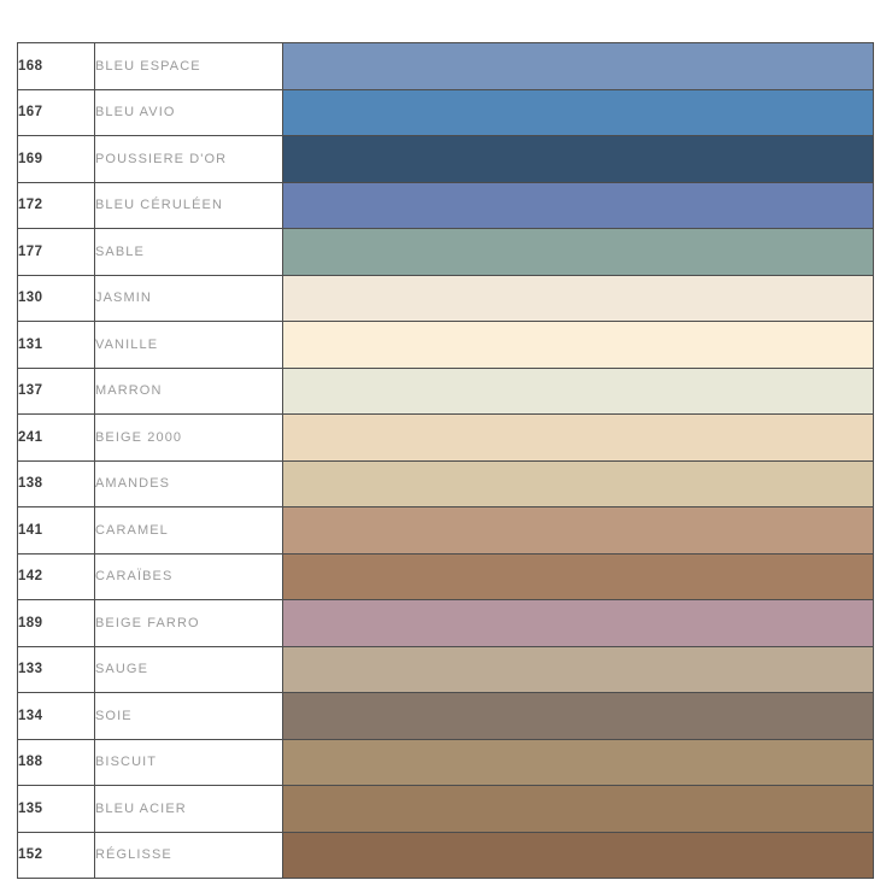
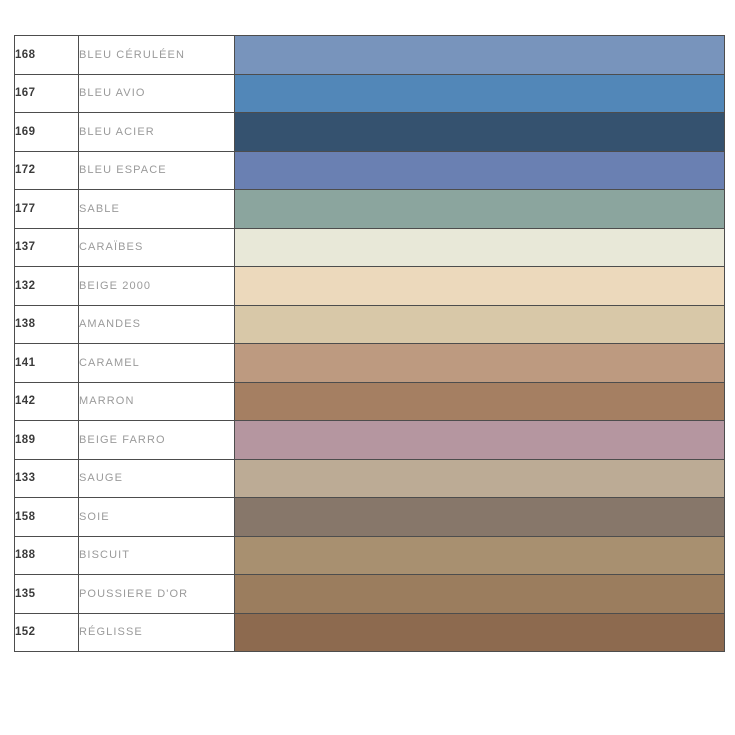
- 168	BLEU ESPACE
+ 168	BLEU CÉRULÉEN
  167	BLEU AVIO
- 169	POUSSIERE D'OR
+ 169	BLEU ACIER
- 172	BLEU CÉRULÉEN
+ 172	BLEU ESPACE
  177	SABLE
- 130	JASMIN
- 131	VANILLE
- 137	MARRON
+ 137	CARAÏBES
- 241	BEIGE 2000
+ 132	BEIGE 2000
  138	AMANDES
  141	CARAMEL
- 142	CARAÏBES
+ 142	MARRON
  189	BEIGE FARRO
  133	SAUGE
- 134	SOIE
+ 158	SOIE
  188	BISCUIT
- 135	BLEU ACIER
+ 135	POUSSIERE D'OR
  152	RÉGLISSE
